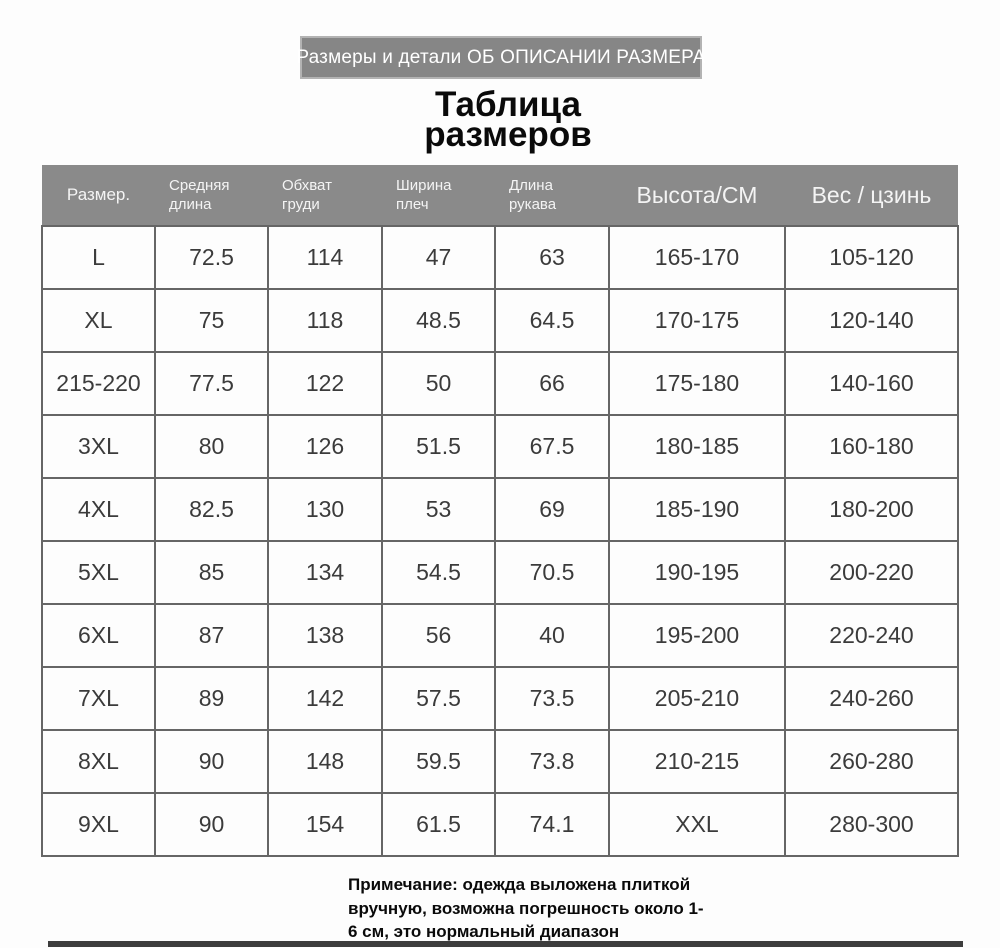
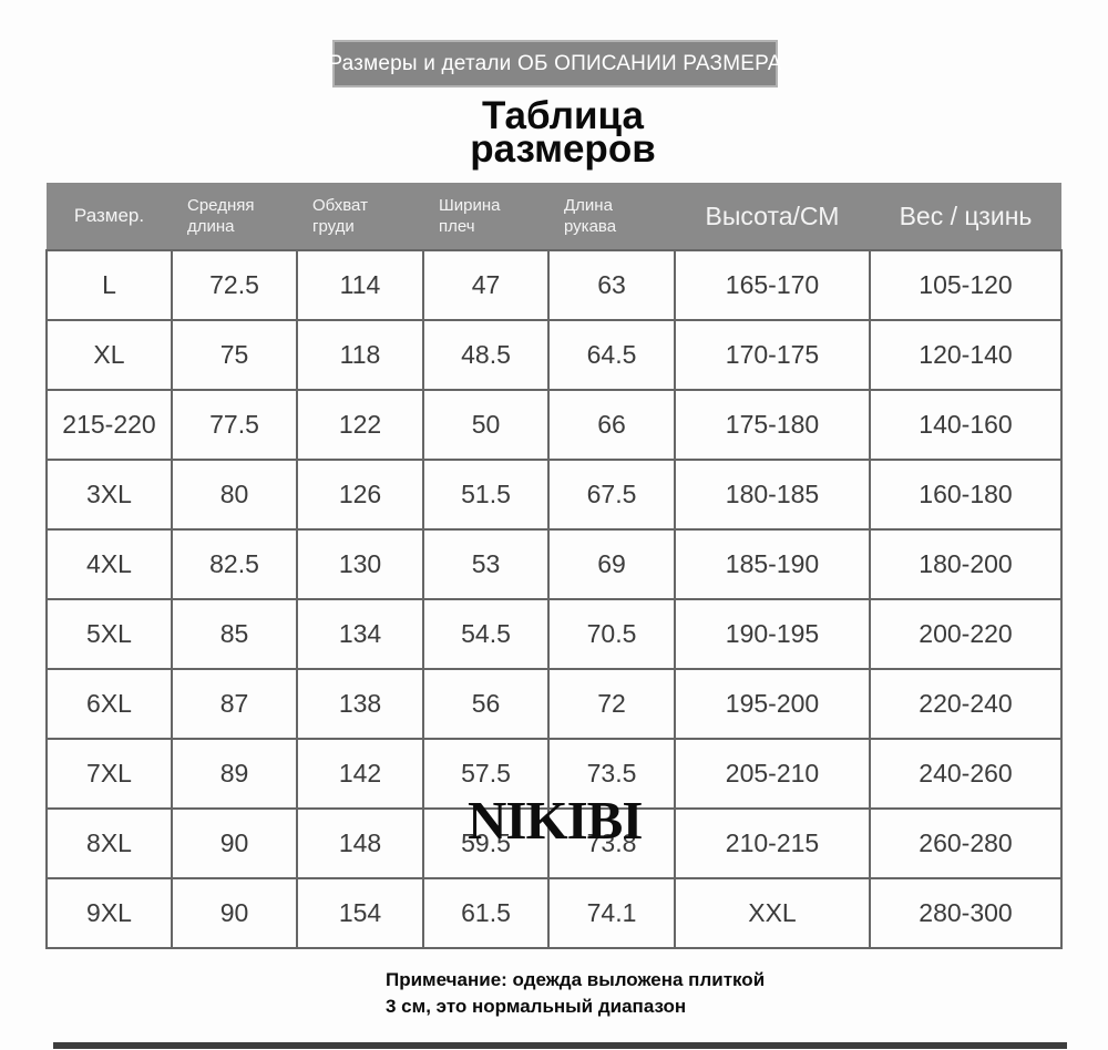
  Размеры и детали ОБ ОПИСАНИИ РАЗМЕРА
  Таблица
  размеров
  Размер.	Средняя длина	Обхват груди	Ширина плеч	Длина рукава	Высота/СМ	Вес / цзинь
  L	72.5	114	47	63	165-170	105-120
  XL	75	118	48.5	64.5	170-175	120-140
  215-220	77.5	122	50	66	175-180	140-160
  3XL	80	126	51.5	67.5	180-185	160-180
  4XL	82.5	130	53	69	185-190	180-200
  5XL	85	134	54.5	70.5	190-195	200-220
- 6XL	87	138	56	40	195-200	220-240
+ 6XL	87	138	56	72	195-200	220-240
  7XL	89	142	57.5	73.5	205-210	240-260
  8XL	90	148	59.5	73.8	210-215	260-280
  9XL	90	154	61.5	74.1	XXL	280-300
+ NIKIBI
  Примечание: одежда выложена плиткой
- вручную, возможна погрешность около 1-
- 6 см, это нормальный диапазон
+ 3 см, это нормальный диапазон
